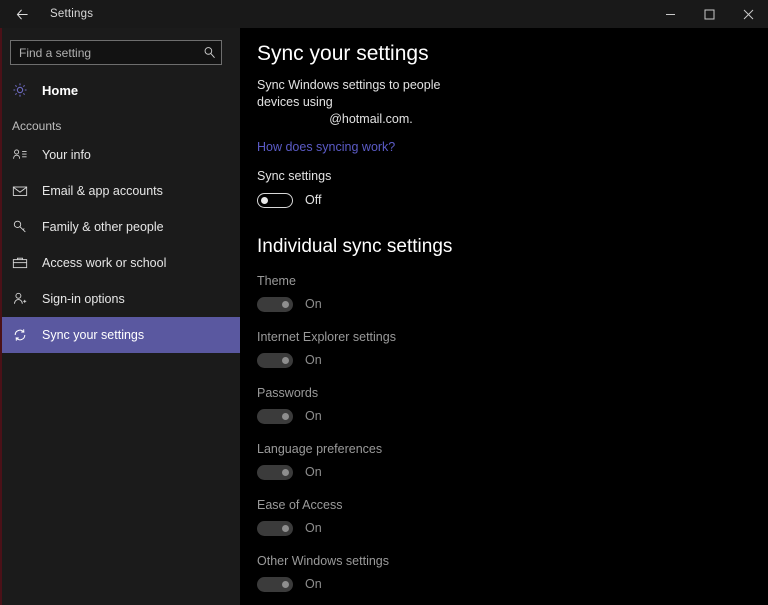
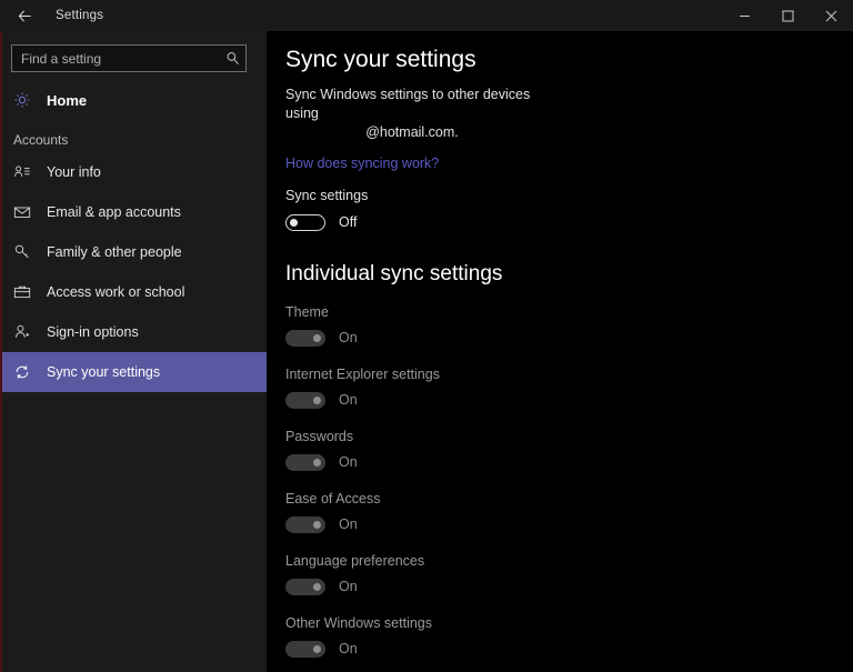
  Settings
  Find a setting
  Home
  Accounts
  Your info
  Email & app accounts
  Family & other people
  Access work or school
  Sign-in options
  Sync your settings
  Sync your settings
- Sync Windows settings to people devices using
+ Sync Windows settings to other devices using
  @hotmail.com.
  How does syncing work?
  Sync settings
  Off
  Individual sync settings
  Theme
  On
  Internet Explorer settings
  On
  Passwords
  On
- Language preferences
+ Ease of Access
  On
- Ease of Access
+ Language preferences
  On
  Other Windows settings
  On
